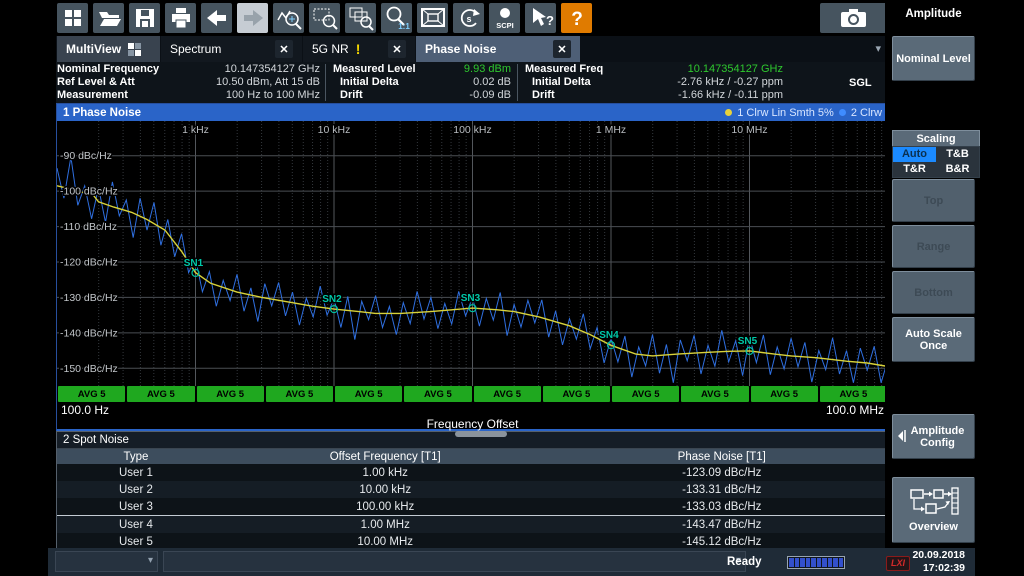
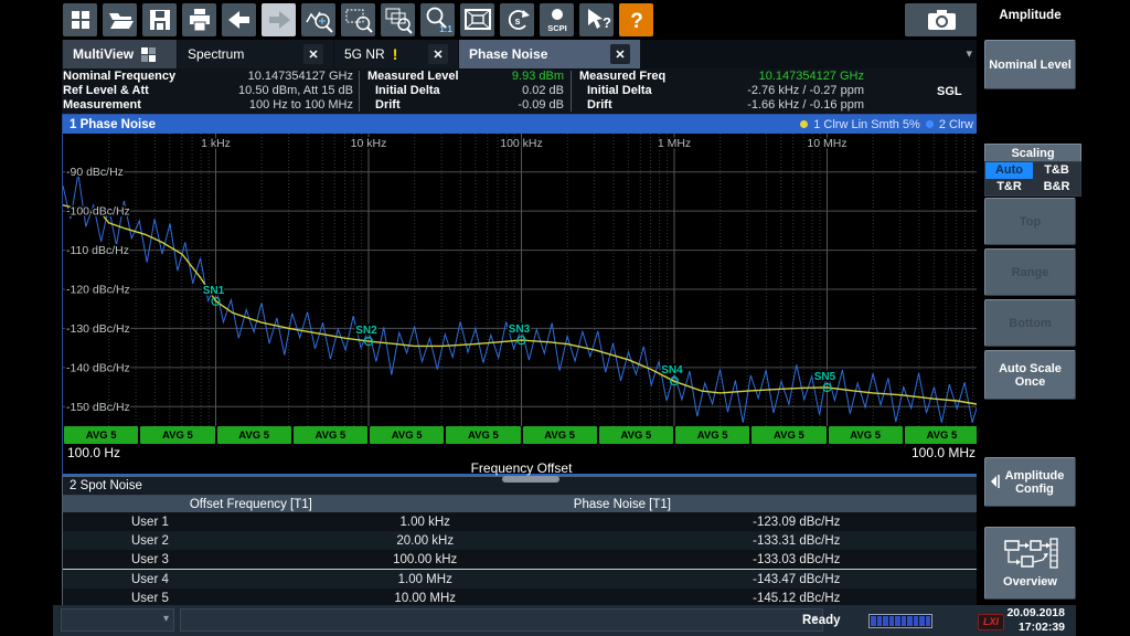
  1:1
  s
  SCPI
  ?
  ?
  MultiView
  Spectrum
  ✕
  5G NR
  !
  ✕
  Phase Noise
  ✕
  ▾
  Nominal Frequency
  10.147354127 GHz
  Ref Level & Att
  10.50 dBm, Att 15 dB
  Measurement
  100 Hz to 100 MHz
  Measured Level
  9.93 dBm
  Initial Delta
  0.02 dB
  Drift
  -0.09 dB
  Measured Freq
  10.147354127 GHz
  Initial Delta
  -2.76 kHz / -0.27 ppm
  Drift
- -1.66 kHz / -0.11 ppm
+ -1.66 kHz / -0.16 ppm
  SGL
  1 Phase Noise
  1 Clrw Lin Smth 5%
  2 Clrw
  SN1
  SN2
  SN3
  SN4
  SN5
  -90 dBc/Hz
  -100 dBc/Hz
  -110 dBc/Hz
  -120 dBc/Hz
  -130 dBc/Hz
  -140 dBc/Hz
  -150 dBc/Hz
  1 kHz
  10 kHz
  100 kHz
  1 MHz
  10 MHz
  AVG 5
  AVG 5
  AVG 5
  AVG 5
  AVG 5
  AVG 5
  AVG 5
  AVG 5
  AVG 5
  AVG 5
  AVG 5
  AVG 5
  100.0 Hz
  100.0 MHz
  Frequency Offset
  2 Spot Noise
- Type
  Offset Frequency [T1]
  Phase Noise [T1]
  User 1
  1.00 kHz
  -123.09 dBc/Hz
  User 2
- 10.00 kHz
+ 20.00 kHz
  -133.31 dBc/Hz
  User 3
  100.00 kHz
  -133.03 dBc/Hz
  User 4
  1.00 MHz
  -143.47 dBc/Hz
  User 5
  10.00 MHz
  -145.12 dBc/Hz
  Amplitude
  Nominal Level
  Scaling
  Auto
  T&B
  T&R
  B&R
  Top
  Range
  Bottom
  Auto Scale Once
  Amplitude Config
  Overview
  ▾
  ▾
  Ready
  LXI
  20.09.2018
  17:02:39
